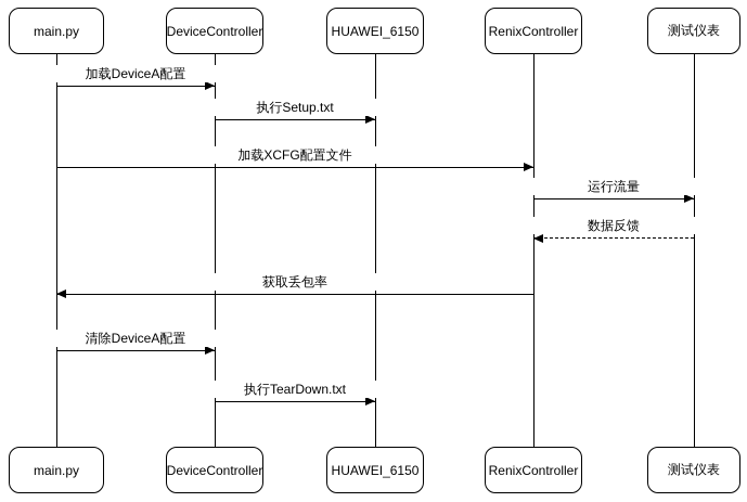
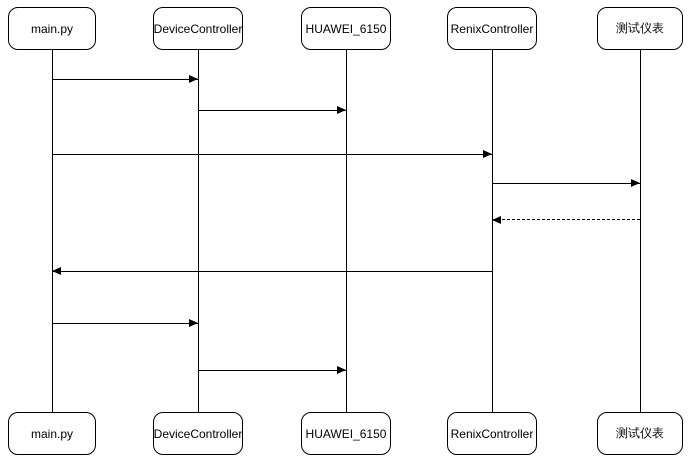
  main.py
  DeviceController
  HUAWEI_6150
  RenixController
  测试仪表
- 加载DeviceA配置
- 执行Setup.txt
- 加载XCFG配置文件
- 运行流量
- 数据反馈
- 获取丢包率
- 清除DeviceA配置
- 执行TearDown.txt
  main.py
  DeviceController
  HUAWEI_6150
  RenixController
  测试仪表
